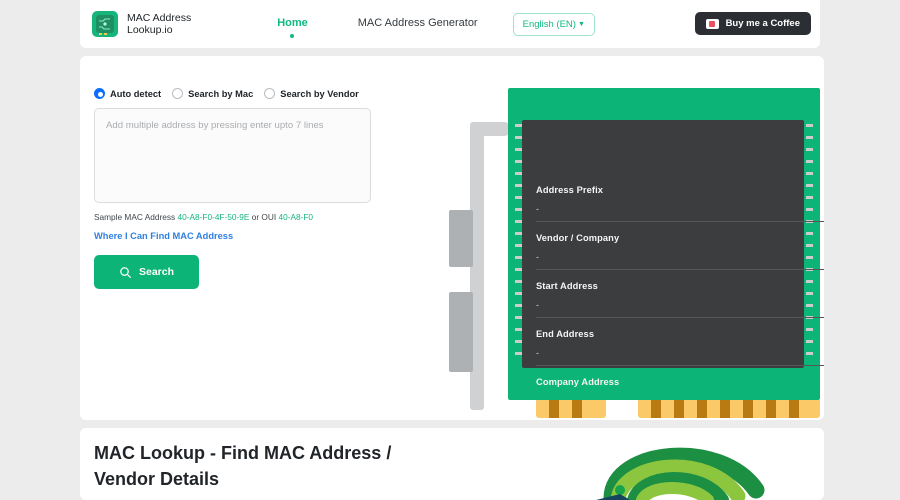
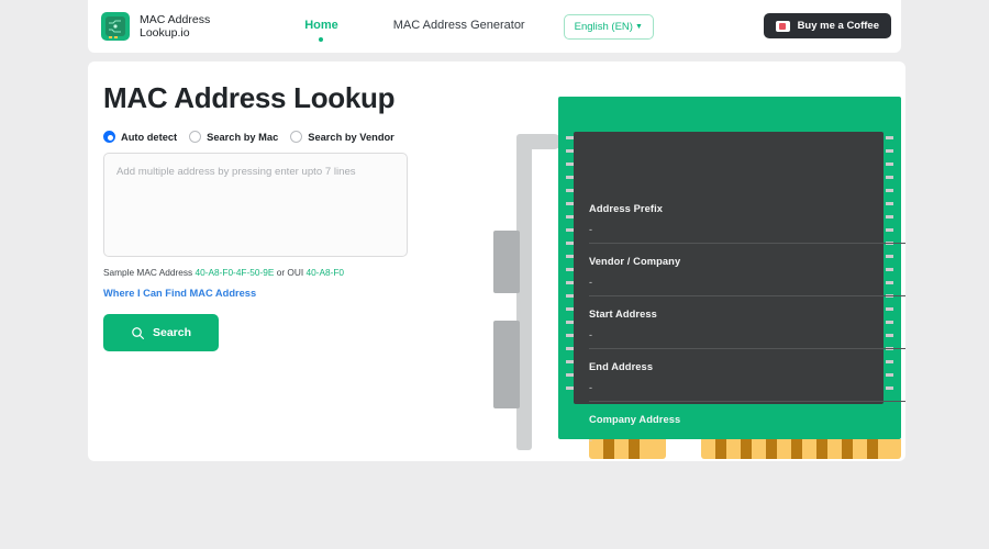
  MAC Address
  Lookup.io
  Home
  MAC Address Generator
  English (EN)
  Buy me a Coffee
+ MAC Address Lookup
  Auto detect
  Search by Mac
  Search by Vendor
  Add multiple address by pressing enter upto 7 lines
  Sample MAC Address 40-A8-F0-4F-50-9E or OUI 40-A8-F0
  Where I Can Find MAC Address
  Search
  Address Prefix
  -
  Vendor / Company
  -
  Start Address
  -
  End Address
  -
  Company Address
  -
- MAC Lookup - Find MAC Address / Vendor Details
